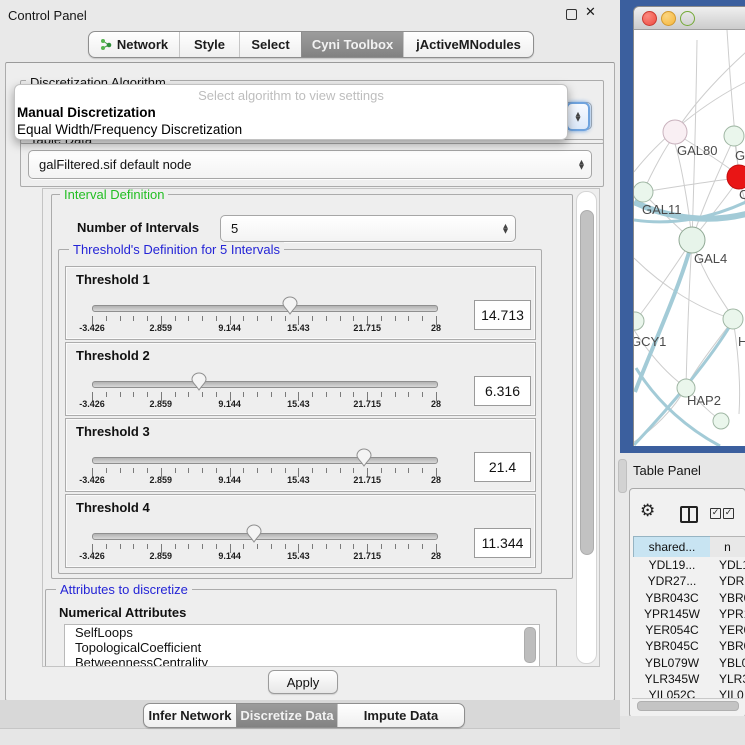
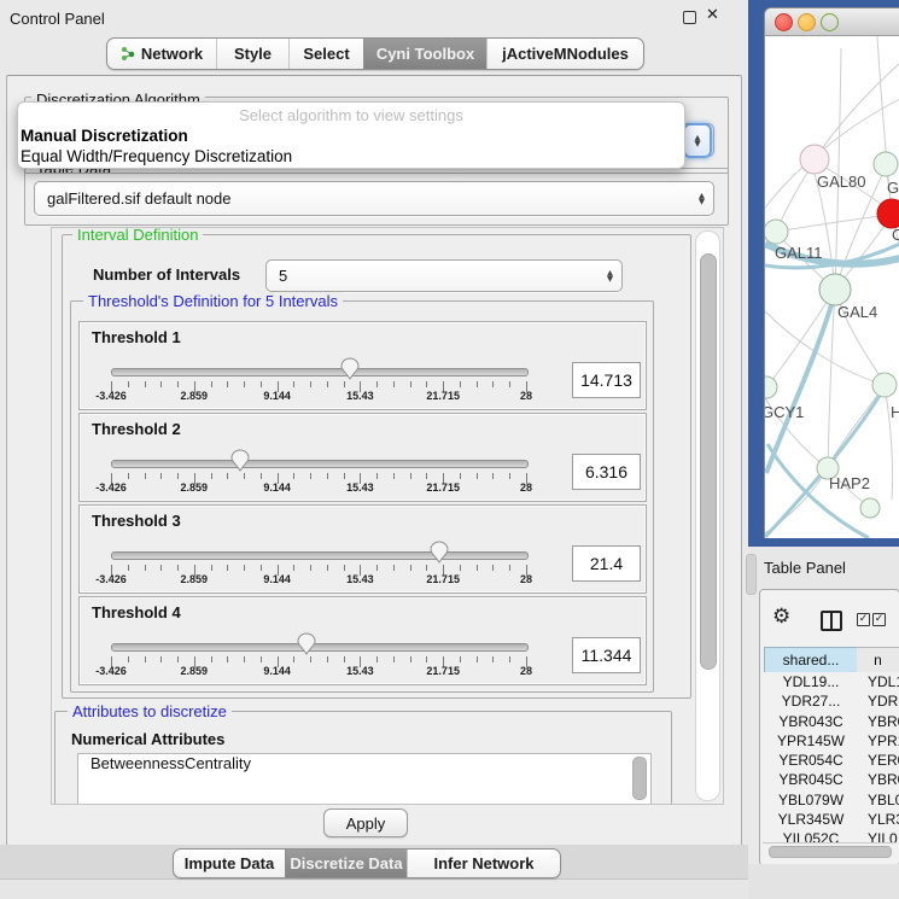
  Control Panel
  ✕
  Network
  Style
  Select
  Cyni Toolbox
  jActiveMNodules
  Discretization Algorithm
  ▲
  ▼
  galFiltered.sif default node
  ▲
  ▼
  Interval Definition
  Number of Intervals
  5
  ▲
  ▼
  Threshold's Definition for 5 Intervals
  Threshold 1
  -3.426
  2.859
  9.144
  15.43
  21.715
  28
  14.713
  Threshold 2
  -3.426
  2.859
  9.144
  15.43
  21.715
  28
  6.316
  Threshold 3
  -3.426
  2.859
  9.144
  15.43
  21.715
  28
  21.4
  Threshold 4
  -3.426
  2.859
  9.144
  15.43
  21.715
  28
  11.344
  Attributes to discretize
  Numerical Attributes
- SelfLoops
- TopologicalCoefficient
  BetweennessCentrality
  Apply
- Infer Network
+ Impute Data
  Discretize Data
- Impute Data
+ Infer Network
  GAL80
  C
  GAL11
  GAL4
  GCY1
  H
  HAP2
  Table Panel
  ⚙
  ✓
  ✓
  shared...
  n
  YDL19...
  YDL
  YDR27...
  YDR
  YBR043C
  YBR
  YPR145W
  YPR
  YER054C
  YER
  YBR045C
  YBR
  YBL079W
  YBL
  YLR345W
  YLR
  YIL052C
  YIL0
  Select algorithm to view settings
  Manual Discretization
  Equal Width/Frequency Discretization
